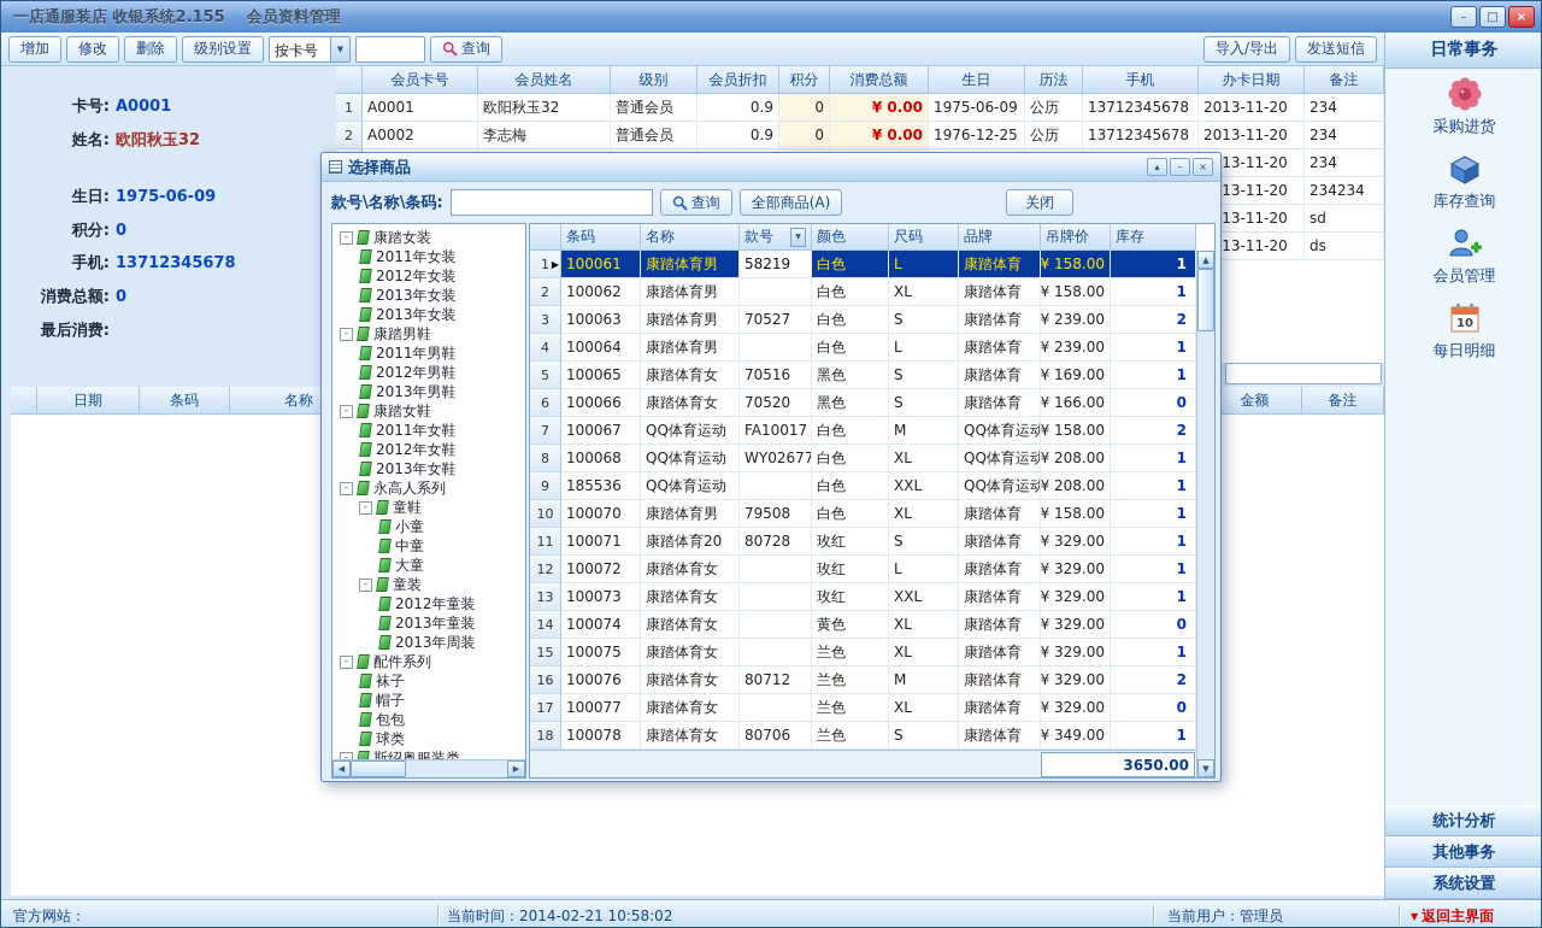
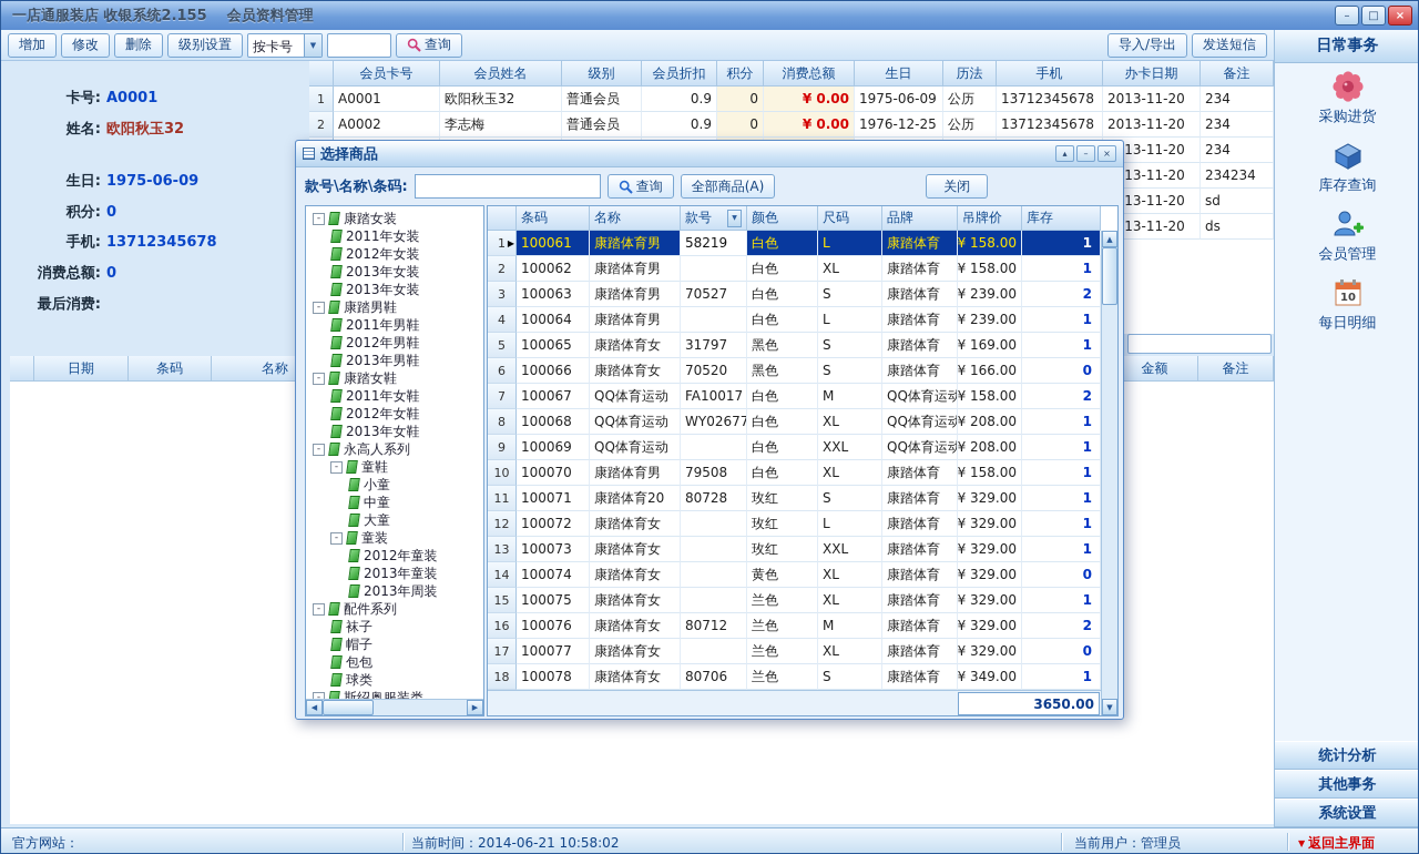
  一店通服装店 收银系统2.155 会员资料管理
  –
  □
  ×
  增加
  修改
  删除
  级别设置
  按卡号
  ▼
  查询
  导入/导出
  发送短信
  卡号:
  A0001
  姓名:
  欧阳秋玉32
  生日:
  1975-06-09
  积分:
  0
  手机:
  13712345678
  消费总额:
  0
  最后消费:
  会员卡号
  会员姓名
  级别
  会员折扣
  积分
  消费总额
  生日
  历法
  手机
  办卡日期
  备注
  1
  A0001
  欧阳秋玉32
  普通会员
  0.9
  0
  ¥ 0.00
  1975-06-09
  公历
  13712345678
  2013-11-20
  234
  2
  A0002
  李志梅
  普通会员
  0.9
  0
  ¥ 0.00
  1976-12-25
  公历
  13712345678
  2013-11-20
  234
  13-11-20
  234
  13-11-20
  234234
  13-11-20
  sd
  13-11-20
  ds
  日期
  条码
  名称
  金额
  备注
  选择商品
  ▴
  –
  ×
  款号\名称\条码:
  查询
  全部商品(A)
  关闭
  -
  康踏女装
  2011年女装
  2012年女装
  2013年女装
  2013年女装
  -
  康踏男鞋
  2011年男鞋
  2012年男鞋
  2013年男鞋
  -
  康踏女鞋
  2011年女鞋
  2012年女鞋
  2013年女鞋
  -
  永高人系列
  -
  童鞋
  小童
  中童
  大童
  -
  童装
  2012年童装
  2013年童装
  2013年周装
  -
  配件系列
  袜子
  帽子
  包包
  球类
  -
  斯绍奥服装类
  ◀
  ▶
  条码
  名称
  款号
  颜色
  尺码
  品牌
  吊牌价
  库存
  1
  ▶
  100061
  康踏体育男
  58219
  白色
  L
  康踏体育
  ¥ 158.00
  1
  2
  100062
  康踏体育男
  白色
  XL
  康踏体育
  ¥ 158.00
  1
  3
  100063
  康踏体育男
  70527
  白色
  S
  康踏体育
  ¥ 239.00
  2
  4
  100064
  康踏体育男
  白色
  L
  康踏体育
  ¥ 239.00
  1
  5
  100065
  康踏体育女
- 70516
+ 31797
  黑色
  S
  康踏体育
  ¥ 169.00
  1
  6
  100066
  康踏体育女
  70520
  黑色
  S
  康踏体育
  ¥ 166.00
  0
  7
  100067
  QQ体育运动
  FA10017
  白色
  M
  QQ体育运动
  ¥ 158.00
  2
  8
  100068
  QQ体育运动
  WY02677
  白色
  XL
  QQ体育运动
  ¥ 208.00
  1
  9
- 185536
+ 100069
  QQ体育运动
  白色
  XXL
  QQ体育运动
  ¥ 208.00
  1
  10
  100070
  康踏体育男
  79508
  白色
  XL
  康踏体育
  ¥ 158.00
  1
  11
  100071
  康踏体育20
  80728
  玫红
  S
  康踏体育
  ¥ 329.00
  1
  12
  100072
  康踏体育女
  玫红
  L
  康踏体育
  ¥ 329.00
  1
  13
  100073
  康踏体育女
  玫红
  XXL
  康踏体育
  ¥ 329.00
  1
  14
  100074
  康踏体育女
  黄色
  XL
  康踏体育
  ¥ 329.00
  0
  15
  100075
  康踏体育女
  兰色
  XL
  康踏体育
  ¥ 329.00
  1
  16
  100076
  康踏体育女
  80712
  兰色
  M
  康踏体育
  ¥ 329.00
  2
  17
  100077
  康踏体育女
  兰色
  XL
  康踏体育
  ¥ 329.00
  0
  18
  100078
  康踏体育女
  80706
  兰色
  S
  康踏体育
  ¥ 349.00
  1
  3650.00
  ▲
  ▼
  日常事务
  采购进货
  库存查询
  会员管理
  10
  每日明细
  统计分析
  其他事务
  系统设置
  官方网站：
- 当前时间：2014-02-21 10:58:02
+ 当前时间：2014-06-21 10:58:02
  当前用户：管理员
  ▼
  返回主界面
